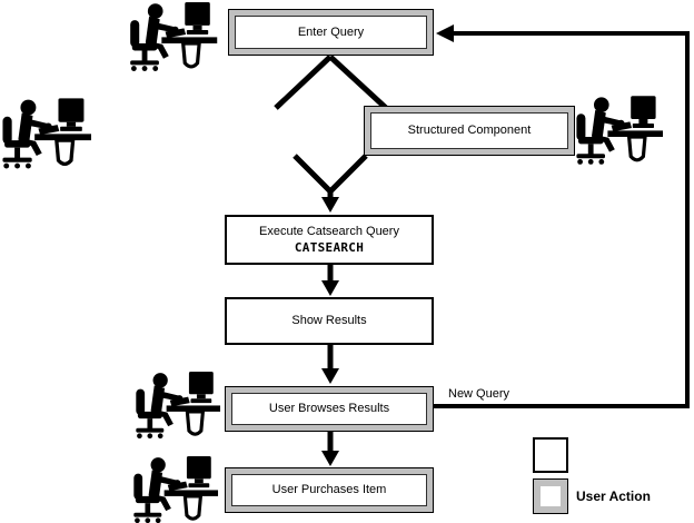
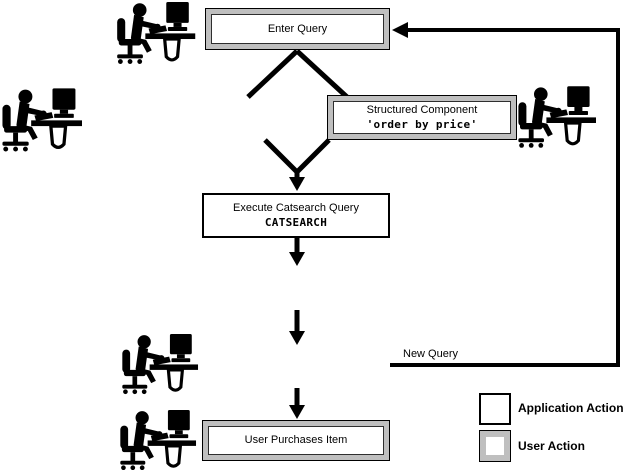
  Enter Query
  Structured Component
+ 'order by price'
  Execute Catsearch Query
  CATSEARCH
- Show Results
- User Browses Results
  User Purchases Item
  New Query
+ Application Action
  User Action
